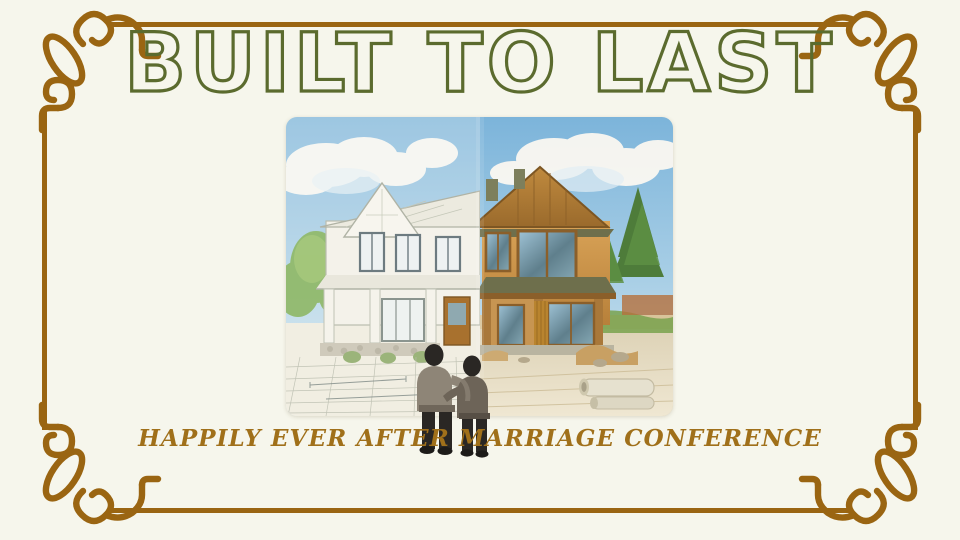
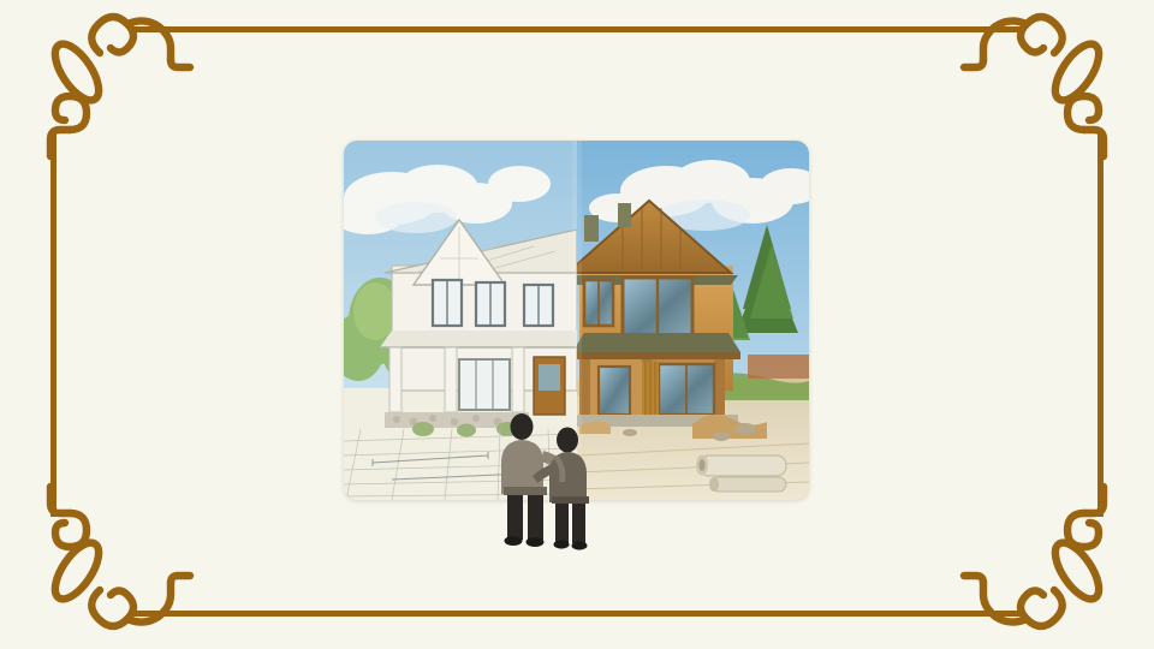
- BUILT TO LAST
- HAPPILY EVER AFTER MARRIAGE CONFERENCE
